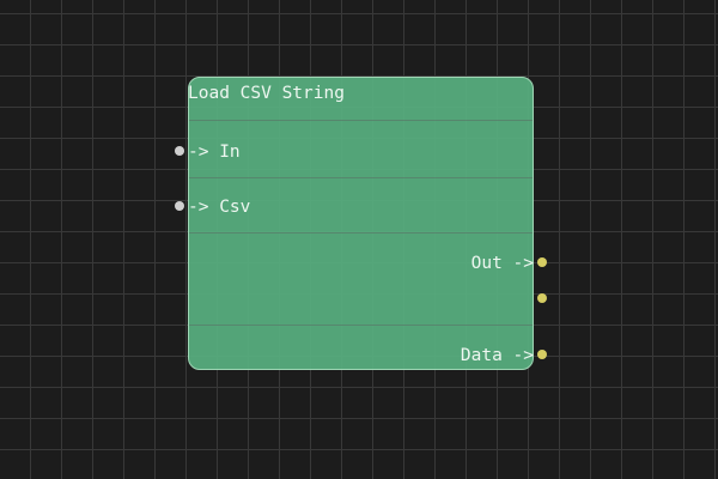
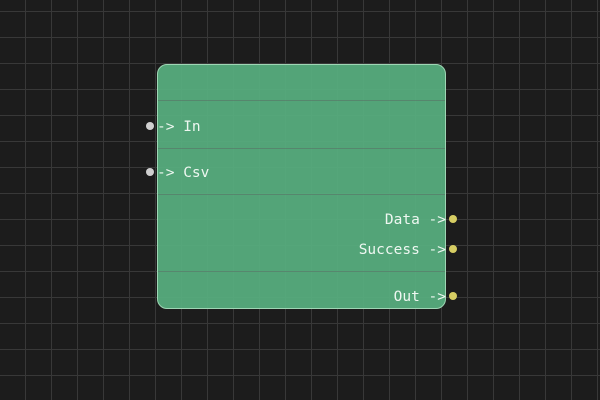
- Load CSV String
  -> In
  -> Csv
- Out ->
+ Data ->
+ Success ->
- Data ->
+ Out ->
